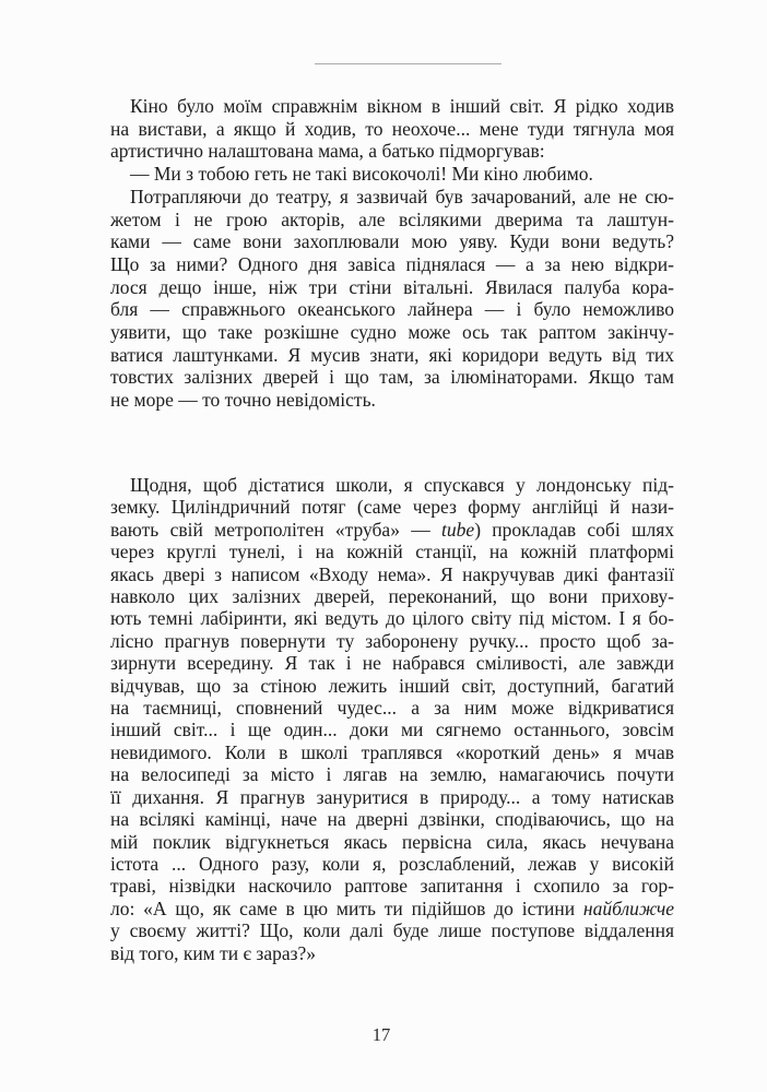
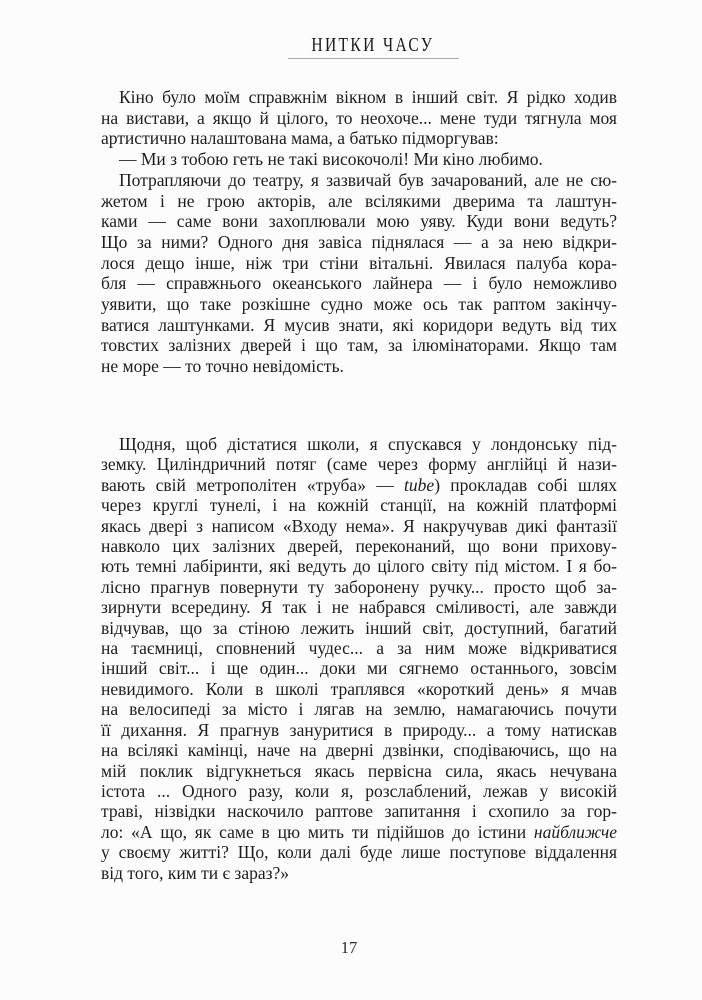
+ НИТКИ ЧАСУ
  Кіно було моїм справжнім вікном в інший світ. Я рідко ходив
- на вистави, а якщо й ходив, то неохоче... мене туди тягнула моя
+ на вистави, а якщо й цілого, то неохоче... мене туди тягнула моя
  артистично налаштована мама, а батько підморгував:
  — Ми з тобою геть не такі високочолі! Ми кіно любимо.
  Потрапляючи до театру, я зазвичай був зачарований, але не сю-
  жетом і не грою акторів, але всілякими дверима та лаштун-
  ками — саме вони захоплювали мою уяву. Куди вони ведуть?
  Що за ними? Одного дня завіса піднялася — а за нею відкри-
  лося дещо інше, ніж три стіни вітальні. Явилася палуба кора-
  бля — справжнього океанського лайнера — і було неможливо
  уявити, що таке розкішне судно може ось так раптом закінчу-
  ватися лаштунками. Я мусив знати, які коридори ведуть від тих
  товстих залізних дверей і що там, за ілюмінаторами. Якщо там
  не море — то точно невідомість.
  Щодня, щоб дістатися школи, я спускався у лондонську під-
  земку. Циліндричний потяг (саме через форму англійці й нази-
  вають свій метрополітен «труба» — tube) прокладав собі шлях
  через круглі тунелі, і на кожній станції, на кожній платформі
  якась двері з написом «Входу нема». Я накручував дикі фантазії
  навколо цих залізних дверей, переконаний, що вони прихову-
  ють темні лабіринти, які ведуть до цілого світу під містом. І я бо-
  лісно прагнув повернути ту заборонену ручку... просто щоб за-
  зирнути всередину. Я так і не набрався сміливості, але завжди
  відчував, що за стіною лежить інший світ, доступний, багатий
  на таємниці, сповнений чудес... а за ним може відкриватися
  інший світ... і ще один... доки ми сягнемо останнього, зовсім
  невидимого. Коли в школі траплявся «короткий день» я мчав
  на велосипеді за місто і лягав на землю, намагаючись почути
  її дихання. Я прагнув зануритися в природу... а тому натискав
  на всілякі камінці, наче на дверні дзвінки, сподіваючись, що на
  мій поклик відгукнеться якась первісна сила, якась нечувана
  істота ... Одного разу, коли я, розслаблений, лежав у високій
  траві, нізвідки наскочило раптове запитання і схопило за гор-
  ло: «А що, як саме в цю мить ти підійшов до істини найближче
  у своєму житті? Що, коли далі буде лише поступове віддалення
  від того, ким ти є зараз?»
  17
